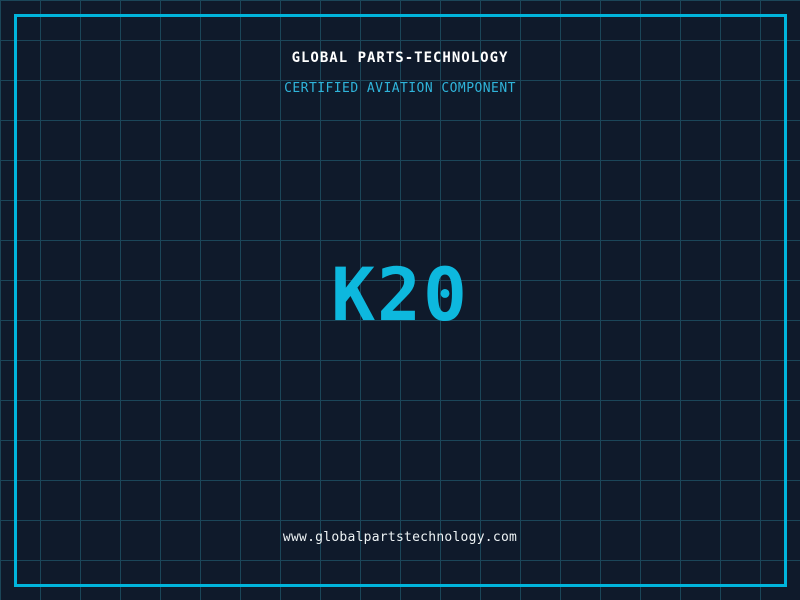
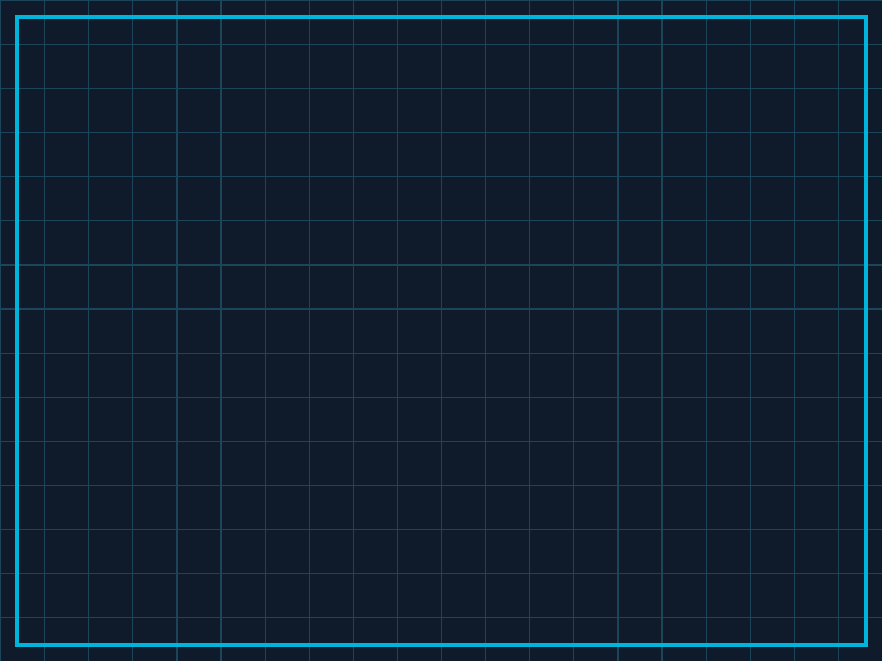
- GLOBAL PARTS-TECHNOLOGY
- CERTIFIED AVIATION COMPONENT
- K20
- www.globalpartstechnology.com
